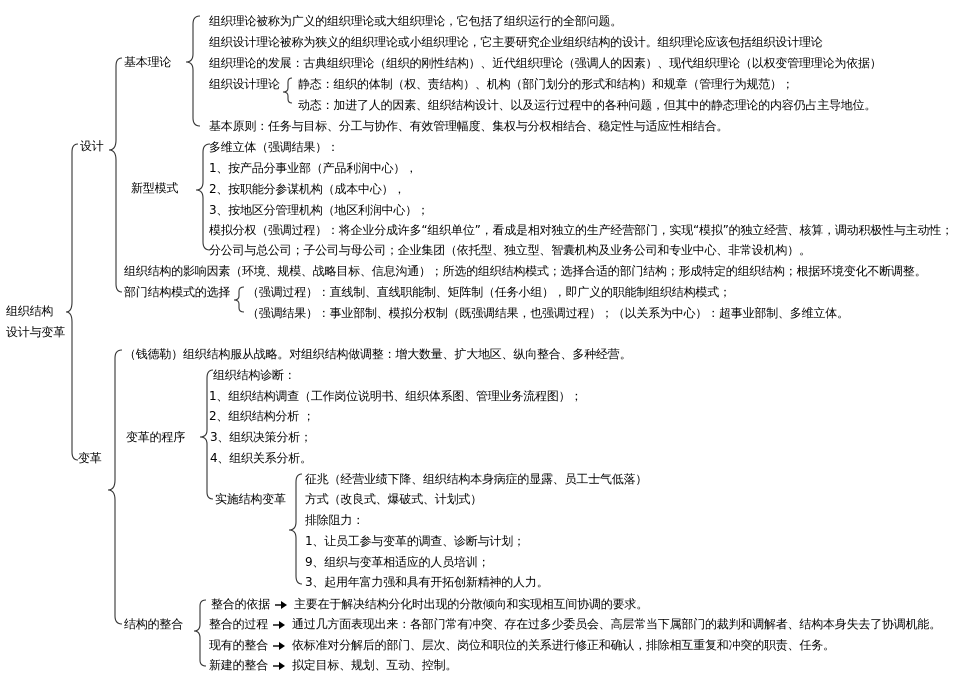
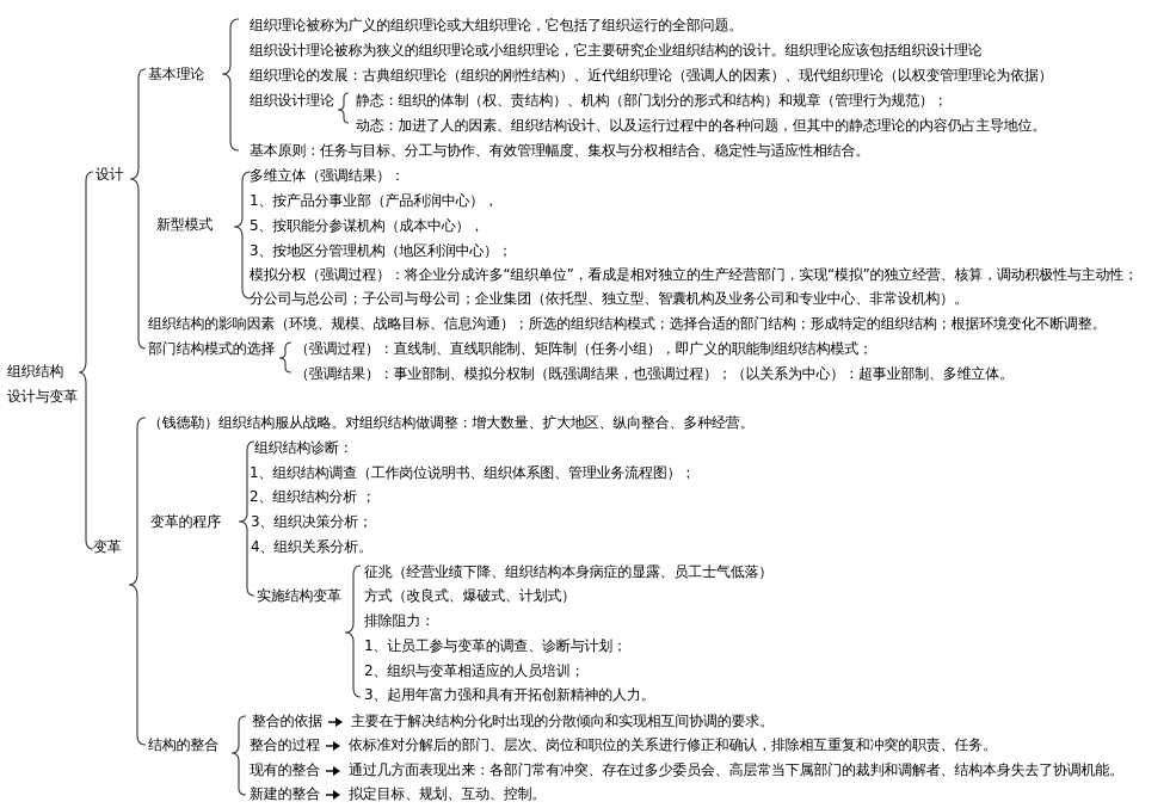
  组织结构
  设计与变革
  设计
  基本理论
  组织理论被称为广义的组织理论或大组织理论，它包括了组织运行的全部问题。
  组织设计理论被称为狭义的组织理论或小组织理论，它主要研究企业组织结构的设计。组织理论应该包括组织设计理论
  组织理论的发展：古典组织理论（组织的刚性结构）、近代组织理论（强调人的因素）、现代组织理论（以权变管理理论为依据）
  组织设计理论
  静态：组织的体制（权、责结构）、机构（部门划分的形式和结构）和规章（管理行为规范）；
  动态：加进了人的因素、组织结构设计、以及运行过程中的各种问题，但其中的静态理论的内容仍占主导地位。
  基本原则：任务与目标、分工与协作、有效管理幅度、集权与分权相结合、稳定性与适应性相结合。
  新型模式
  多维立体（强调结果）：
  1、按产品分事业部（产品利润中心），
- 2、按职能分参谋机构（成本中心），
+ 5、按职能分参谋机构（成本中心），
  3、按地区分管理机构（地区利润中心）；
  模拟分权（强调过程）：将企业分成许多“组织单位”，看成是相对独立的生产经营部门，实现“模拟”的独立经营、核算，调动积极性与主动性；
  分公司与总公司；子公司与母公司；企业集团（依托型、独立型、智囊机构及业务公司和专业中心、非常设机构）。
  组织结构的影响因素（环境、规模、战略目标、信息沟通）；所选的组织结构模式；选择合适的部门结构；形成特定的组织结构；根据环境变化不断调整。
  部门结构模式的选择
  （强调过程）：直线制、直线职能制、矩阵制（任务小组），即广义的职能制组织结构模式；
  （强调结果）：事业部制、模拟分权制（既强调结果，也强调过程）；（以关系为中心）：超事业部制、多维立体。
  变革
  （钱德勒）组织结构服从战略。对组织结构做调整：增大数量、扩大地区、纵向整合、多种经营。
  变革的程序
  组织结构诊断：
  1、组织结构调查（工作岗位说明书、组织体系图、管理业务流程图）；
  2、组织结构分析 ；
  3、组织决策分析；
  4、组织关系分析。
  实施结构变革
  征兆（经营业绩下降、组织结构本身病症的显露、员工士气低落）
  方式（改良式、爆破式、计划式）
  排除阻力：
  1、让员工参与变革的调查、诊断与计划；
- 9、组织与变革相适应的人员培训；
+ 2、组织与变革相适应的人员培训；
  3、起用年富力强和具有开拓创新精神的人力。
  结构的整合
  整合的依据
  主要在于解决结构分化时出现的分散倾向和实现相互间协调的要求。
  整合的过程
- 通过几方面表现出来：各部门常有冲突、存在过多少委员会、高层常当下属部门的裁判和调解者、结构本身失去了协调机能。
+ 依标准对分解后的部门、层次、岗位和职位的关系进行修正和确认，排除相互重复和冲突的职责、任务。
  现有的整合
- 依标准对分解后的部门、层次、岗位和职位的关系进行修正和确认，排除相互重复和冲突的职责、任务。
+ 通过几方面表现出来：各部门常有冲突、存在过多少委员会、高层常当下属部门的裁判和调解者、结构本身失去了协调机能。
  新建的整合
  拟定目标、规划、互动、控制。
